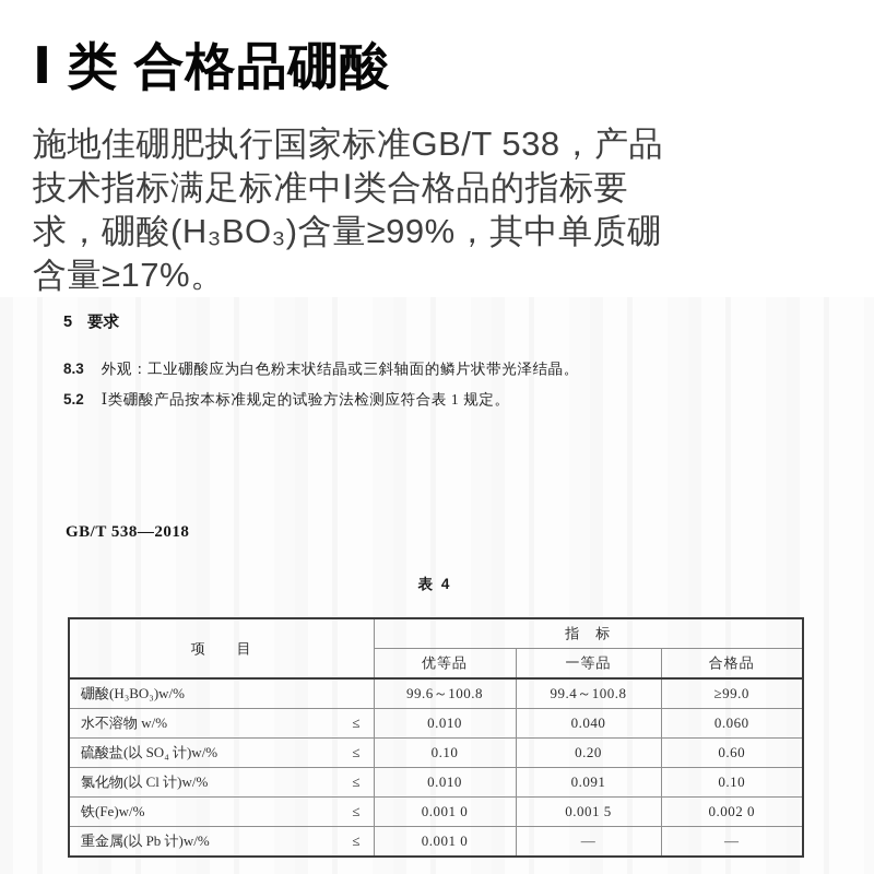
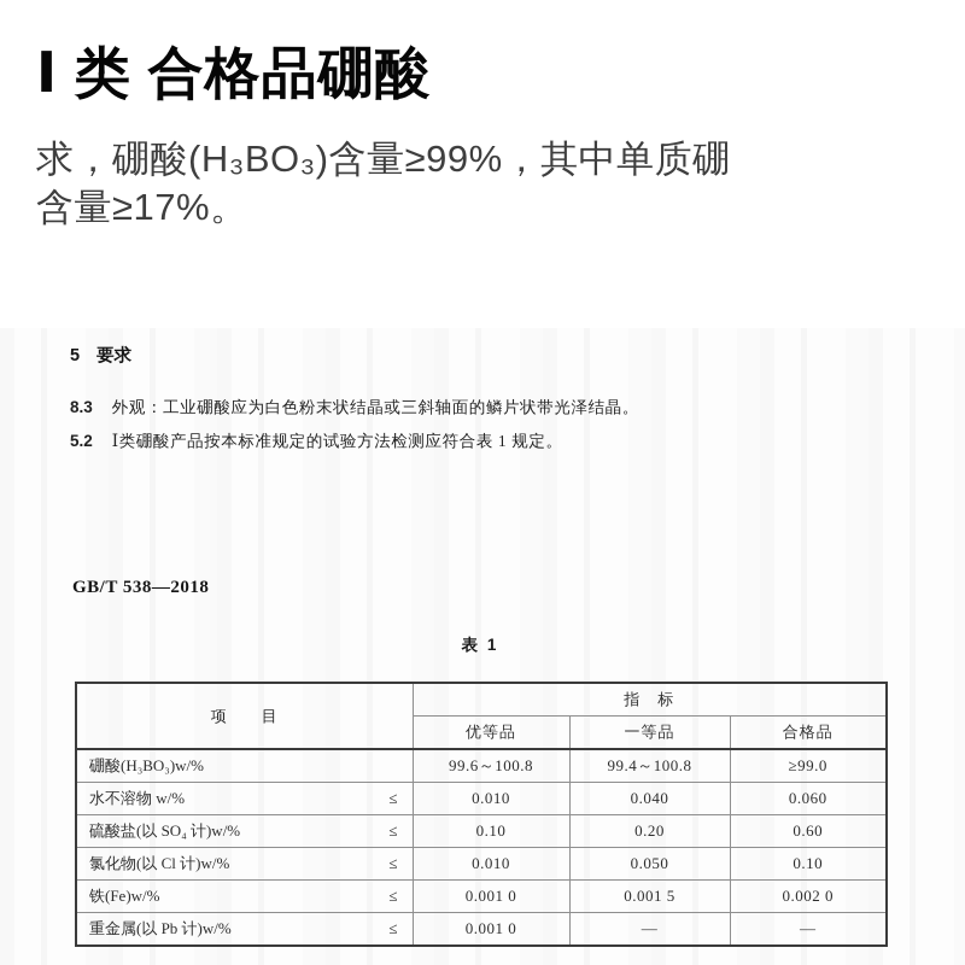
  Ⅰ 类 合格品硼酸
- 施地佳硼肥执行国家标准GB/T 538，产品
- 技术指标满足标准中Ⅰ类合格品的指标要
  求，硼酸(H₃BO₃)含量≥99%，其中单质硼
  含量≥17%。
  5 要求
  8.3 外观：工业硼酸应为白色粉末状结晶或三斜轴面的鳞片状带光泽结晶。
  5.2 Ⅰ类硼酸产品按本标准规定的试验方法检测应符合表 1 规定。
  GB/T 538—2018
- 表 4
+ 表 1
  项 目	指 标
  优等品	一等品	合格品
  硼酸(H₃BO₃)w/%	99.6～100.8	99.4～100.8	≥99.0
  水不溶物 w/% ≤	0.010	0.040	0.060
  硫酸盐(以 SO₄ 计)w/% ≤	0.10	0.20	0.60
- 氯化物(以 Cl 计)w/% ≤	0.010	0.091	0.10
+ 氯化物(以 Cl 计)w/% ≤	0.010	0.050	0.10
  铁(Fe)w/% ≤	0.001 0	0.001 5	0.002 0
  重金属(以 Pb 计)w/% ≤	0.001 0	—	—
